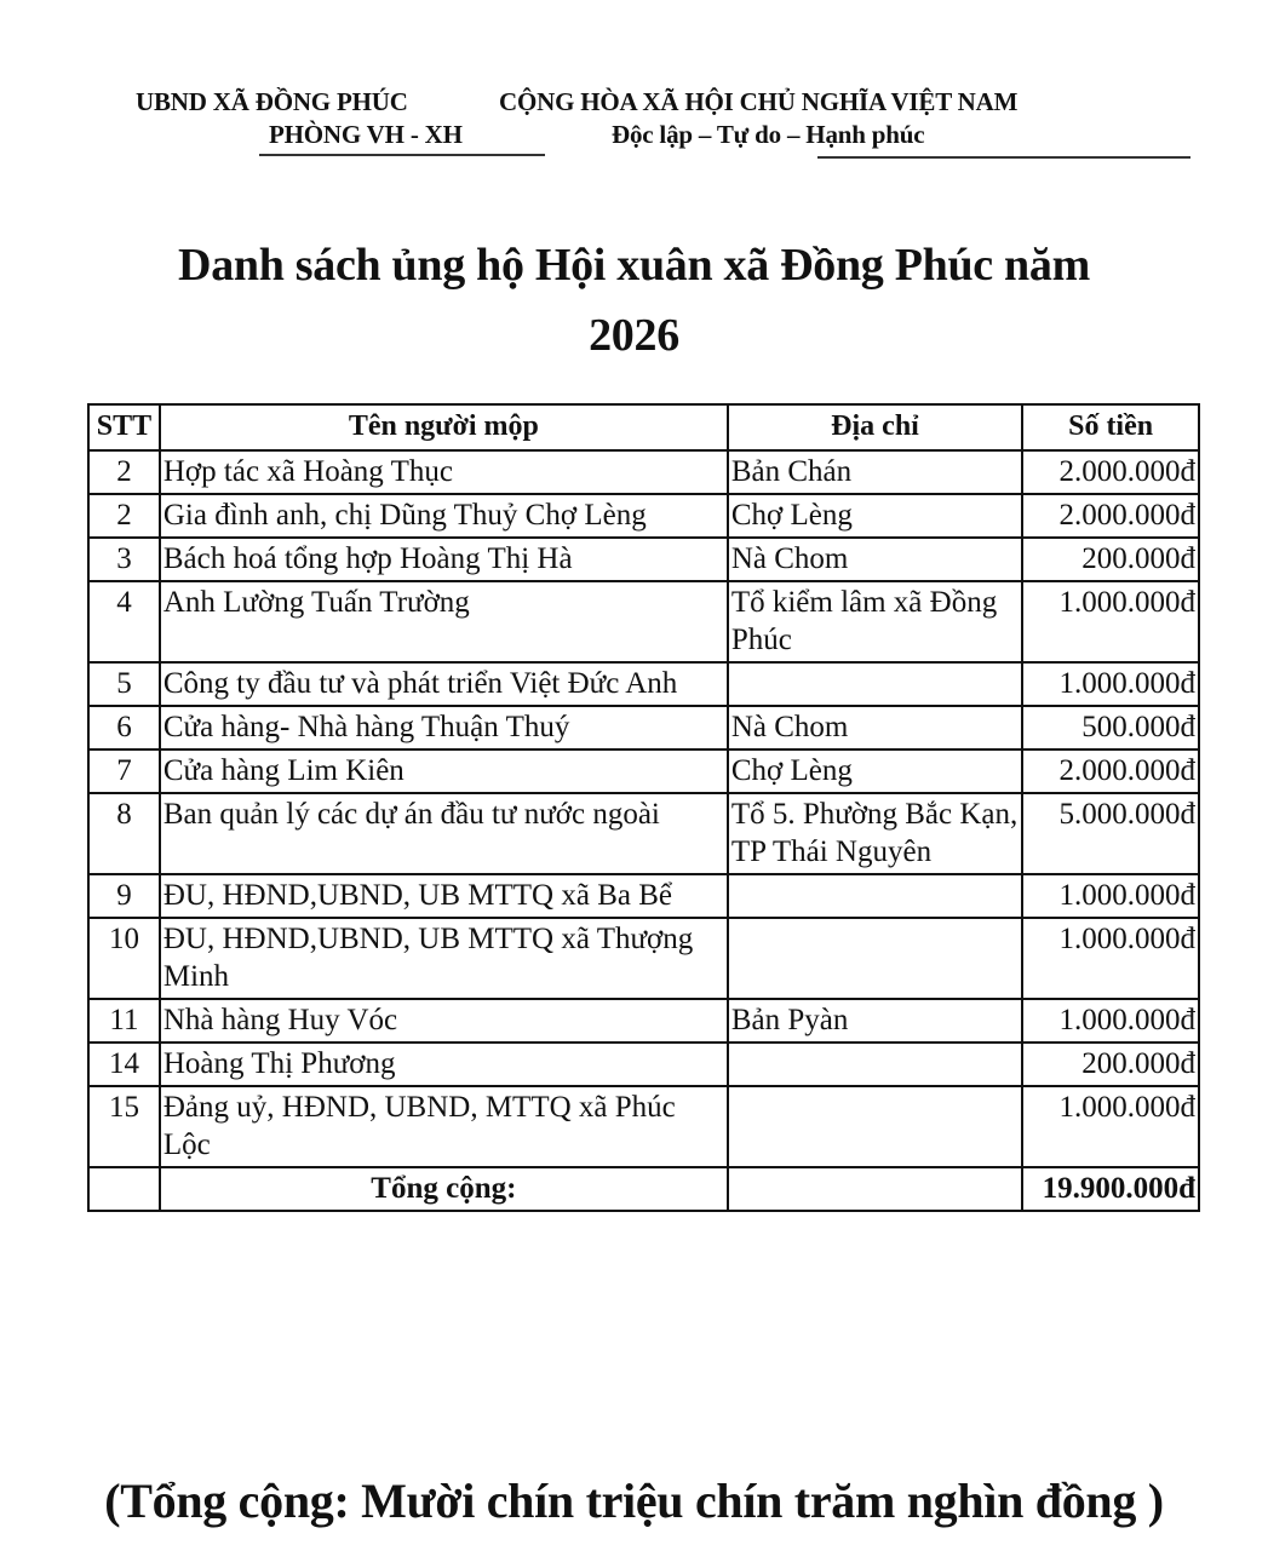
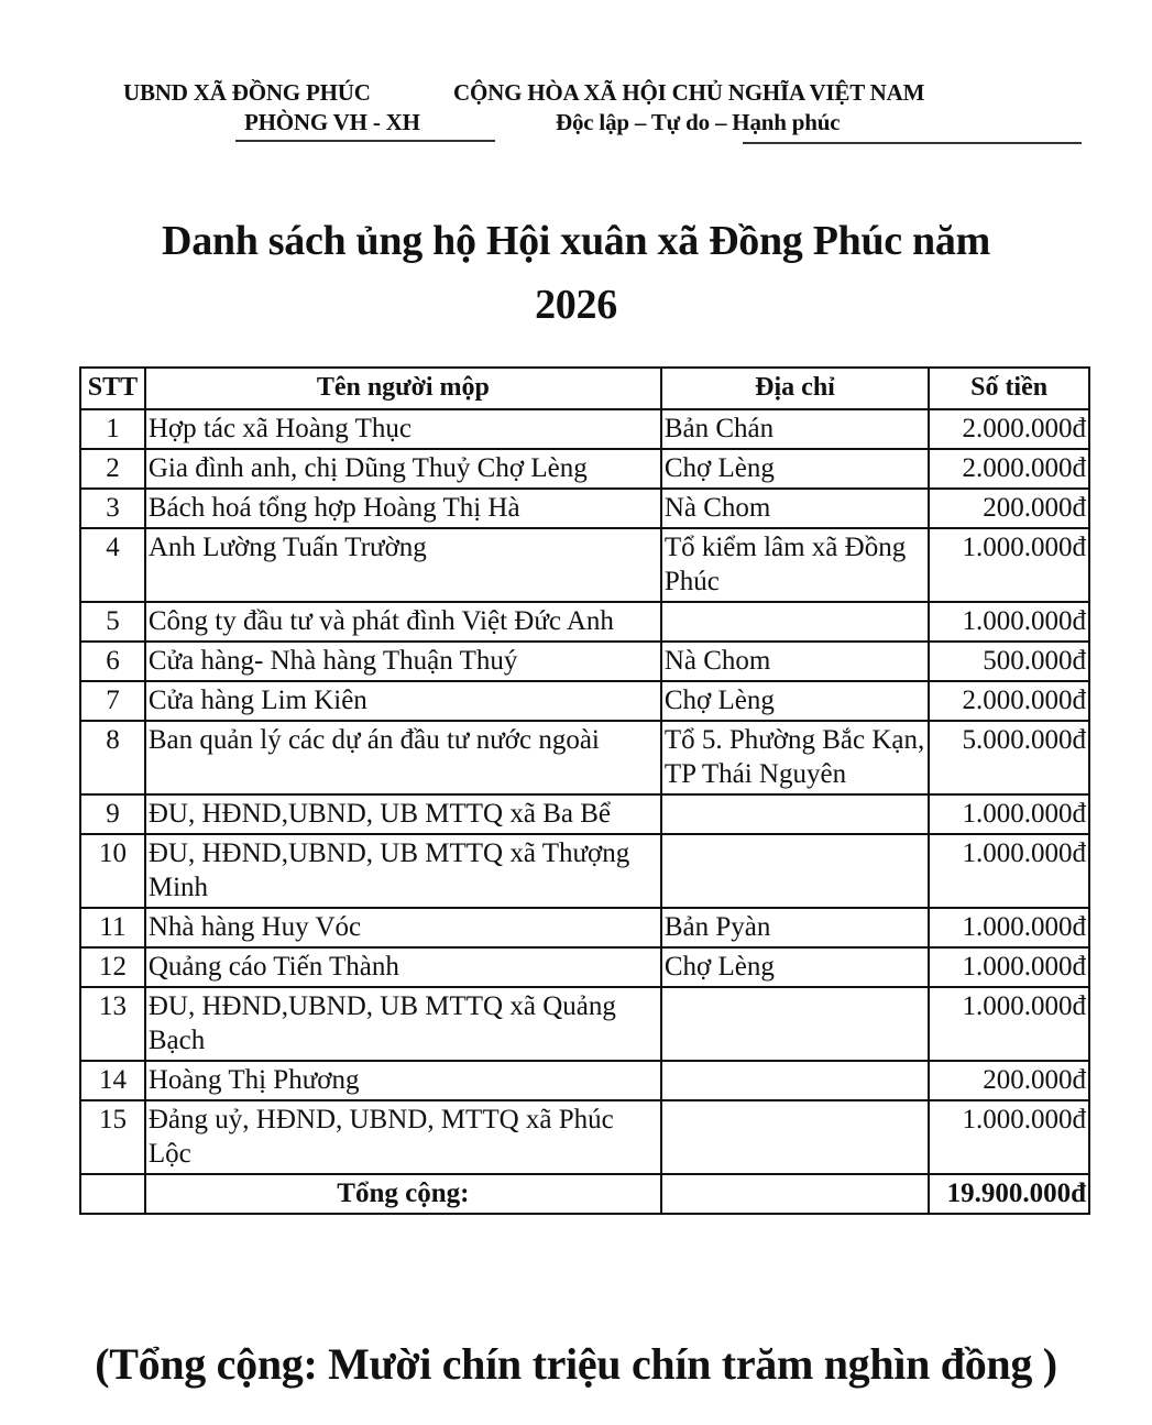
  UBND XÃ ĐỒNG PHÚC
  PHÒNG VH - XH
  CỘNG HÒA XÃ HỘI CHỦ NGHĨA VIỆT NAM
  Độc lập – Tự do – Hạnh phúc
  Danh sách ủng hộ Hội xuân xã Đồng Phúc năm
  2026
  STT	Tên người mộp	Địa chỉ	Số tiền
- 2	Hợp tác xã Hoàng Thục	Bản Chán	2.000.000đ
+ 1	Hợp tác xã Hoàng Thục	Bản Chán	2.000.000đ
  2	Gia đình anh, chị Dũng Thuỷ Chợ Lèng	Chợ Lèng	2.000.000đ
  3	Bách hoá tổng hợp Hoàng Thị Hà	Nà Chom	200.000đ
  4	Anh Lường Tuấn Trường	Tổ kiểm lâm xã Đồng Phúc	1.000.000đ
- 5	Công ty đầu tư và phát triển Việt Đức Anh		1.000.000đ
+ 5	Công ty đầu tư và phát đình Việt Đức Anh		1.000.000đ
  6	Cửa hàng- Nhà hàng Thuận Thuý	Nà Chom	500.000đ
  7	Cửa hàng Lim Kiên	Chợ Lèng	2.000.000đ
  8	Ban quản lý các dự án đầu tư nước ngoài	Tổ 5. Phường Bắc Kạn, TP Thái Nguyên	5.000.000đ
  9	ĐU, HĐND,UBND, UB MTTQ xã Ba Bể		1.000.000đ
  10	ĐU, HĐND,UBND, UB MTTQ xã Thượng Minh		1.000.000đ
  11	Nhà hàng Huy Vóc	Bản Pyàn	1.000.000đ
+ 12	Quảng cáo Tiến Thành	Chợ Lèng	1.000.000đ
+ 13	ĐU, HĐND,UBND, UB MTTQ xã Quảng Bạch		1.000.000đ
  14	Hoàng Thị Phương		200.000đ
  15	Đảng uỷ, HĐND, UBND, MTTQ xã Phúc Lộc		1.000.000đ
  	Tổng cộng:		19.900.000đ
  (Tổng cộng: Mười chín triệu chín trăm nghìn đồng )
